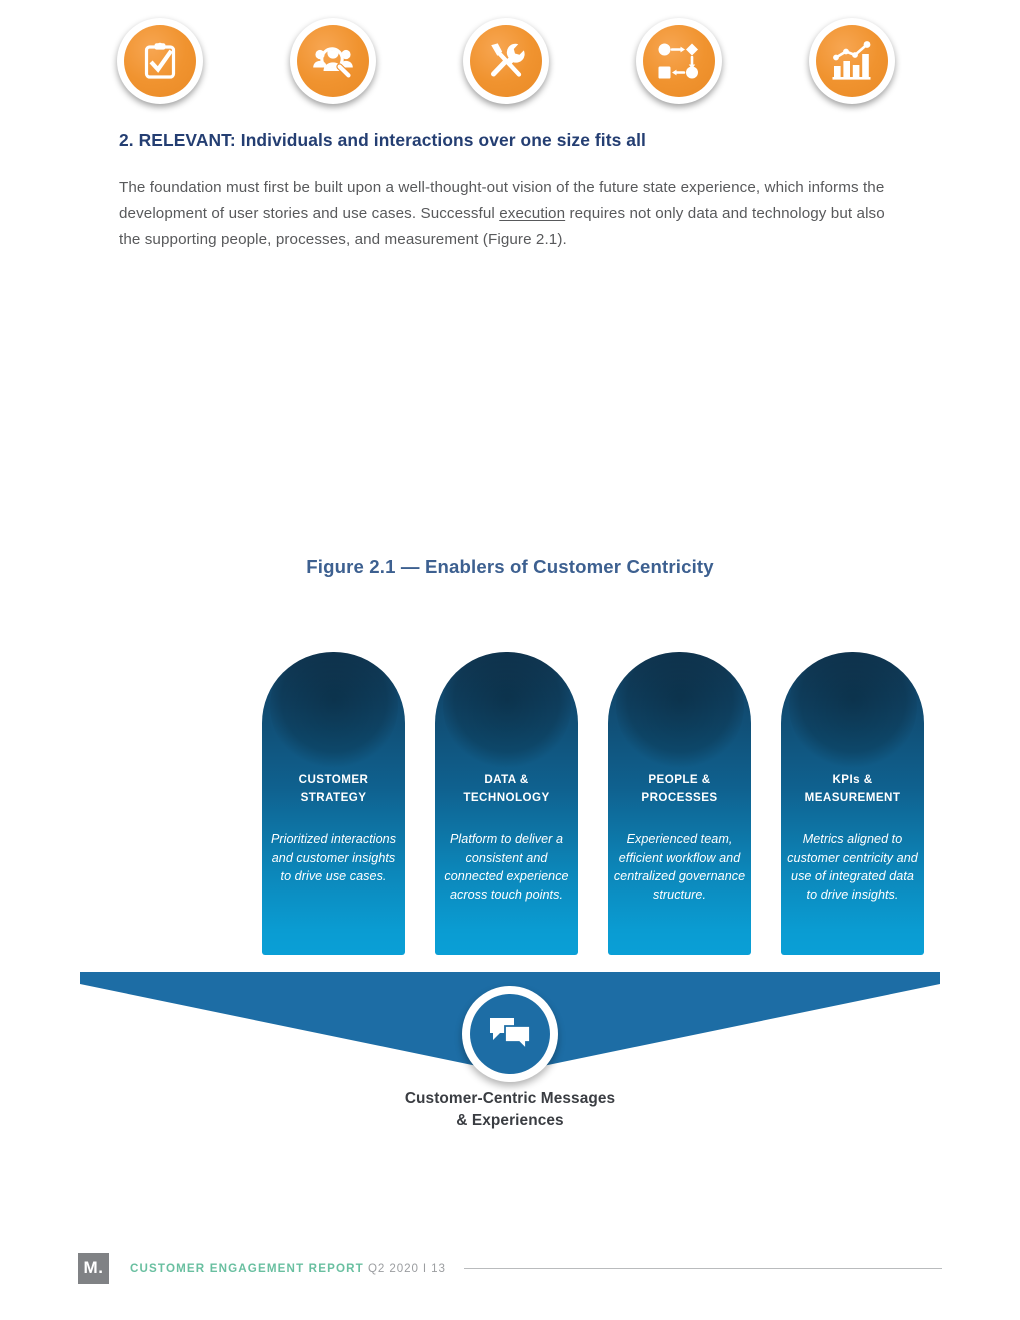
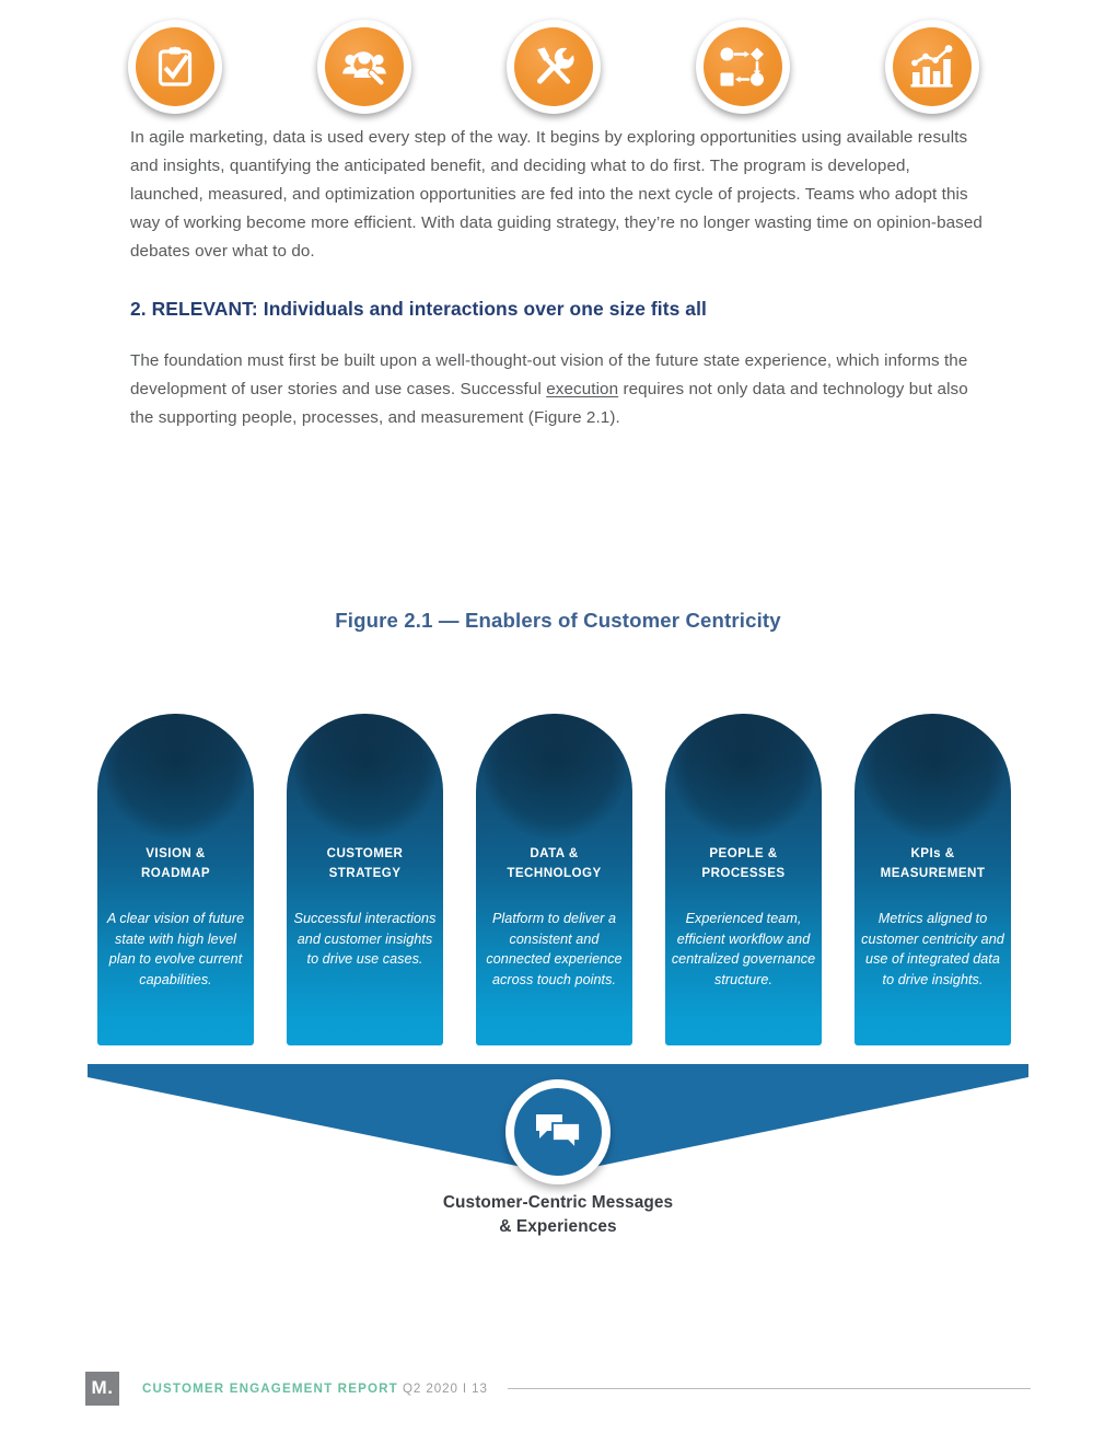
+ In agile marketing, data is used every step of the way. It begins by exploring opportunities using available results and insights, quantifying the anticipated benefit, and deciding what to do first. The program is developed, launched, measured, and optimization opportunities are fed into the next cycle of projects. Teams who adopt this way of working become more efficient. With data guiding strategy, they’re no longer wasting time on opinion-based debates over what to do.
  2. RELEVANT: Individuals and interactions over one size fits all
  The foundation must first be built upon a well-thought-out vision of the future state experience, which informs the development of user stories and use cases. Successful execution requires not only data and technology but also the supporting people, processes, and measurement (Figure 2.1).
  Figure 2.1 — Enablers of Customer Centricity
+ VISION &
+ ROADMAP
+ A clear vision of future state with high level plan to evolve current capabilities.
  CUSTOMER
  STRATEGY
- Prioritized interactions and customer insights to drive use cases.
+ Successful interactions and customer insights to drive use cases.
  DATA &
  TECHNOLOGY
  Platform to deliver a consistent and connected experience across touch points.
  PEOPLE &
  PROCESSES
  Experienced team, efficient workflow and centralized governance structure.
  KPIs &
  MEASUREMENT
  Metrics aligned to customer centricity and use of integrated data to drive insights.
  Customer-Centric Messages
  & Experiences
  M.
  CUSTOMER ENGAGEMENT REPORT Q2 2020 I 13
